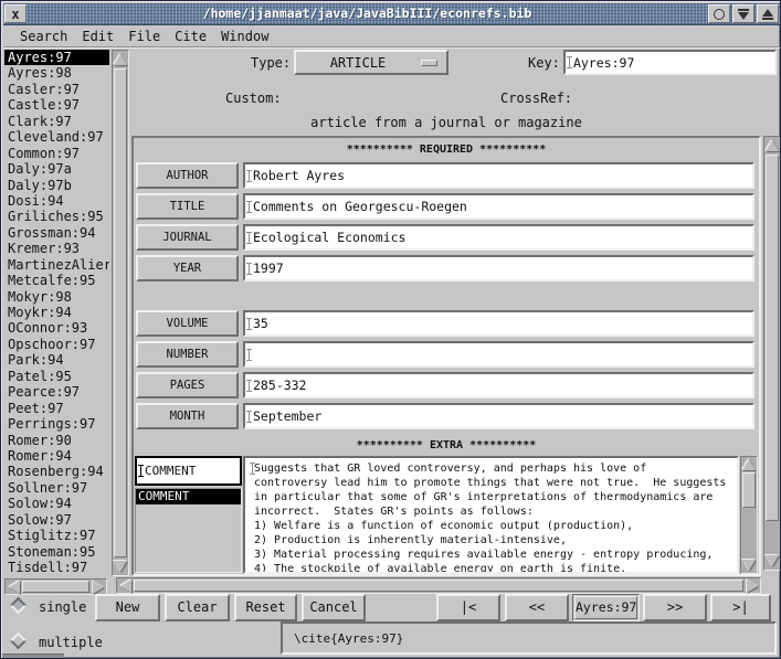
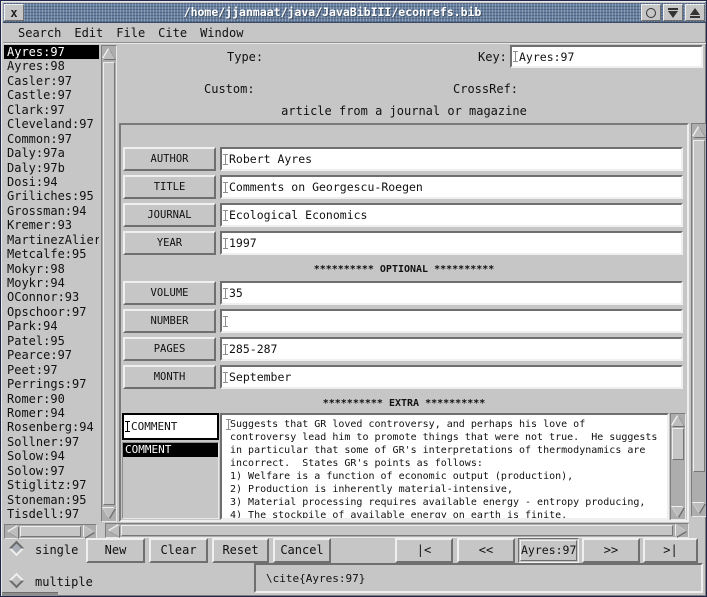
  x
  /home/jjanmaat/java/JavaBibIII/econrefs.bib
  Search
  Edit
  File
  Cite
  Window
  Ayres:97
  Ayres:98
  Casler:97
  Castle:97
  Clark:97
  Cleveland:97
  Common:97
  Daly:97a
  Daly:97b
  Dosi:94
  Griliches:95
  Grossman:94
  Kremer:93
  MartinezAlier
  Metcalfe:95
  Mokyr:98
  Moykr:94
  OConnor:93
  Opschoor:97
  Park:94
  Patel:95
  Pearce:97
  Peet:97
  Perrings:97
  Romer:90
  Romer:94
  Rosenberg:94
  Sollner:97
  Solow:94
  Solow:97
  Stiglitz:97
  Stoneman:95
  Tisdell:97
  Type:
- ARTICLE
  Key:
  Ayres:97
  Custom:
  CrossRef:
  article from a journal or magazine
- ********** REQUIRED **********
  AUTHOR
  Robert Ayres
  TITLE
  Comments on Georgescu-Roegen
  JOURNAL
  Ecological Economics
  YEAR
  1997
+ ********** OPTIONAL **********
  VOLUME
  35
  NUMBER
  PAGES
- 285-332
+ 285-287
  MONTH
  September
  ********** EXTRA **********
  COMMENT
  COMMENT
  Suggests that GR loved controversy, and perhaps his love of
  controversy lead him to promote things that were not true. He suggests
  in particular that some of GR's interpretations of thermodynamics are
  incorrect. States GR's points as follows:
  1) Welfare is a function of economic output (production),
  2) Production is inherently material-intensive,
  3) Material processing requires available energy - entropy producing,
  4) The stockpile of available energy on earth is finite,
  single
  multiple
  New
  Clear
  Reset
  Cancel
  |<
  <<
  Ayres:97
  >>
  >|
  \cite{Ayres:97}
